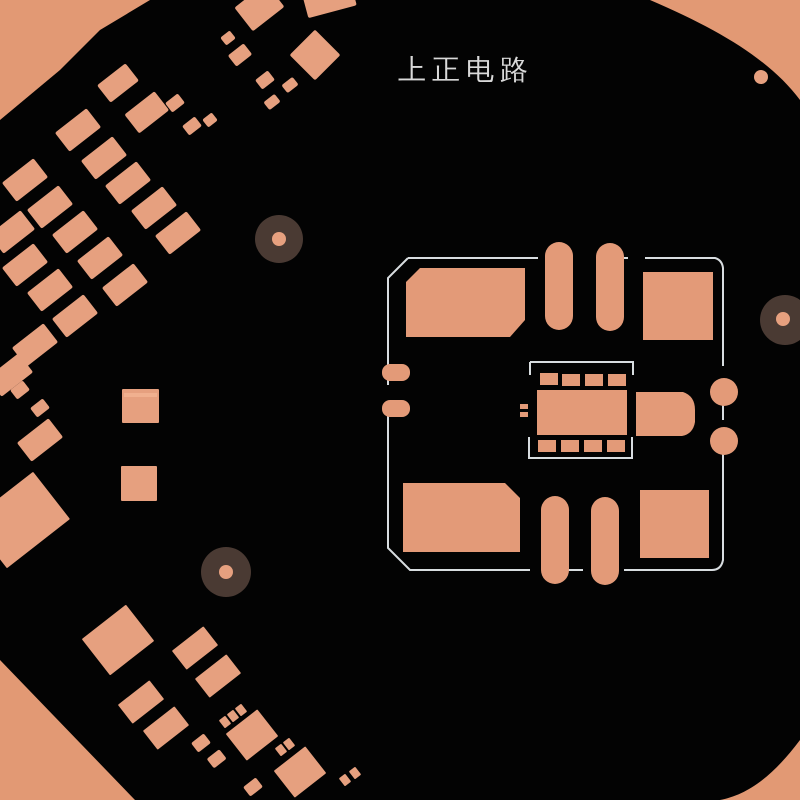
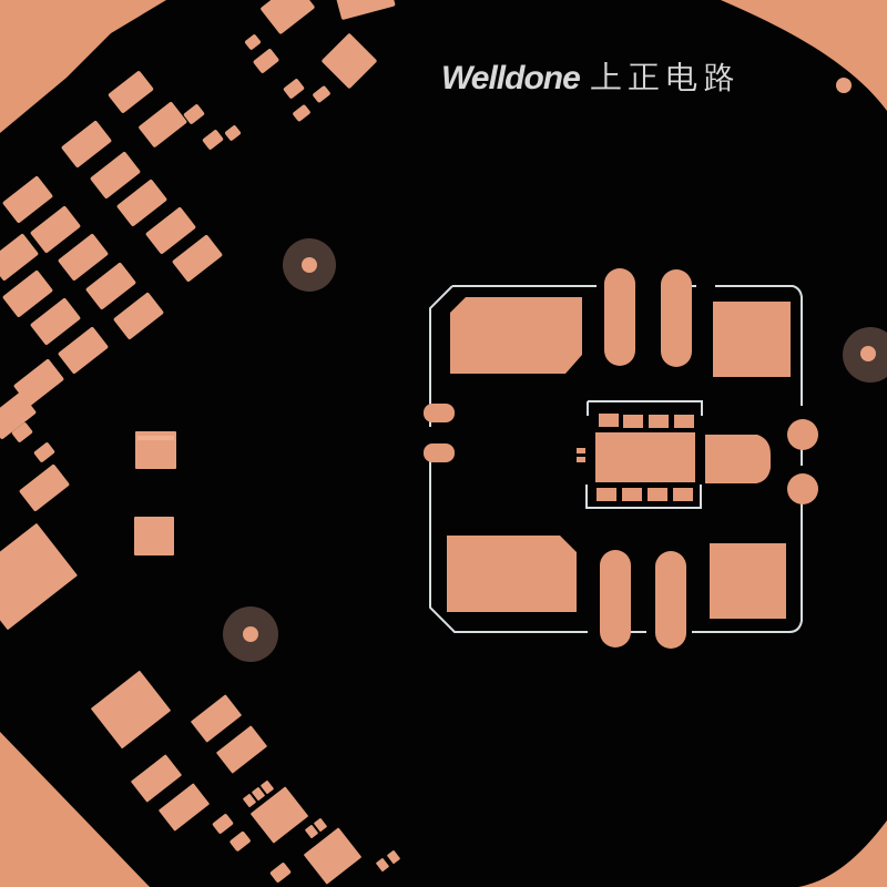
+ Welldone
  上正电路
